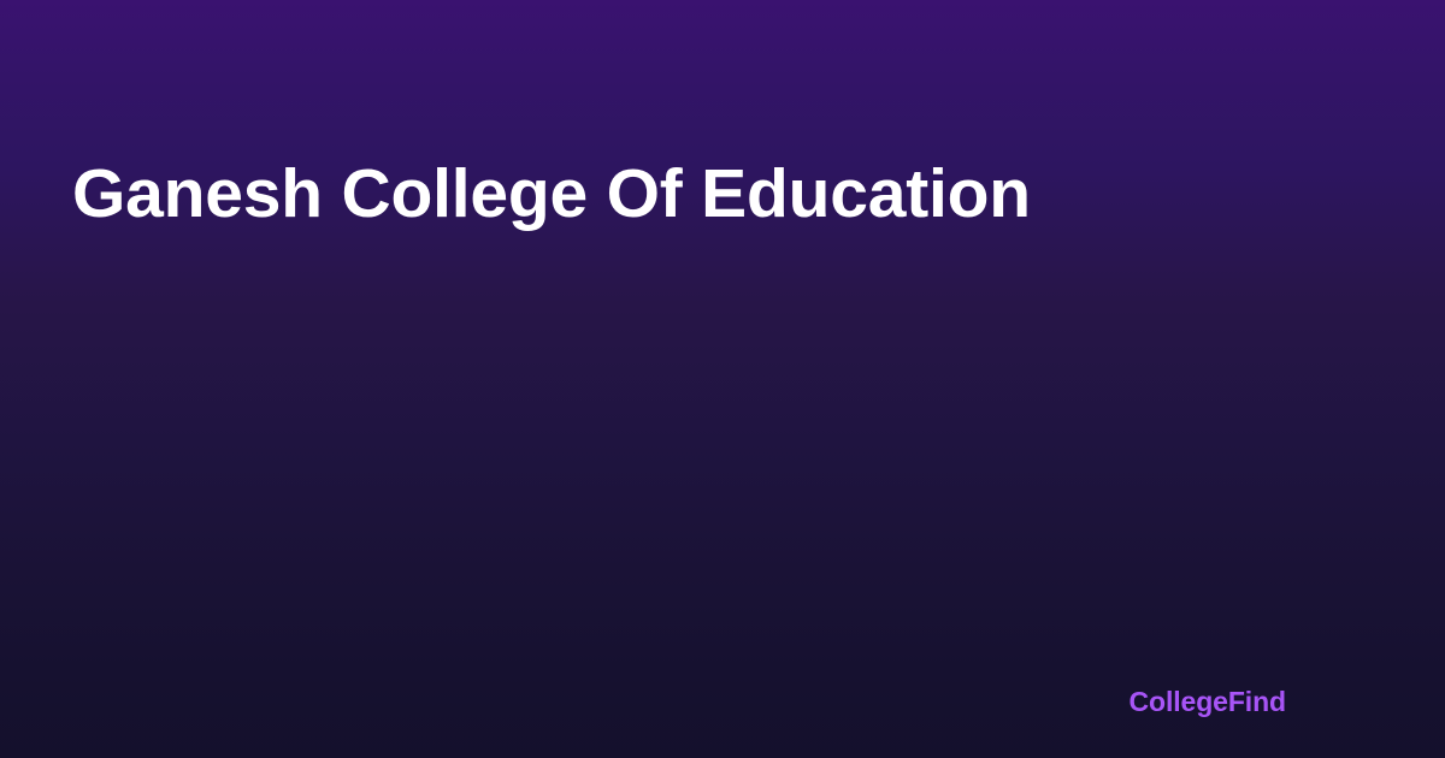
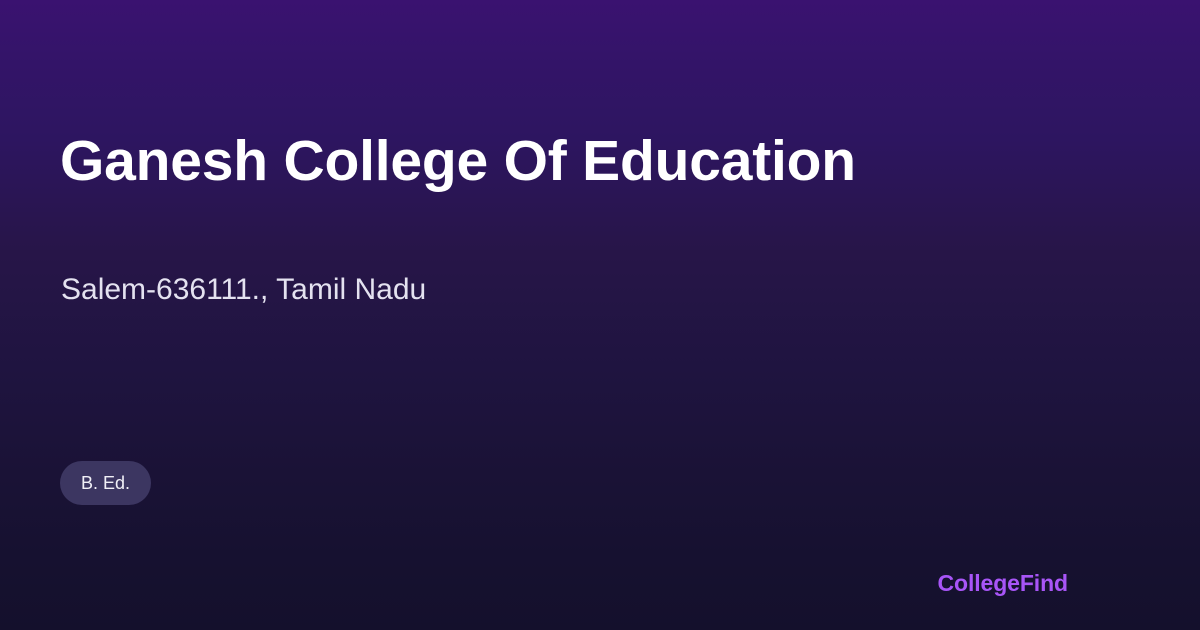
  Ganesh College Of Education
+ Salem-636111., Tamil Nadu
+ B. Ed.
  CollegeFind
